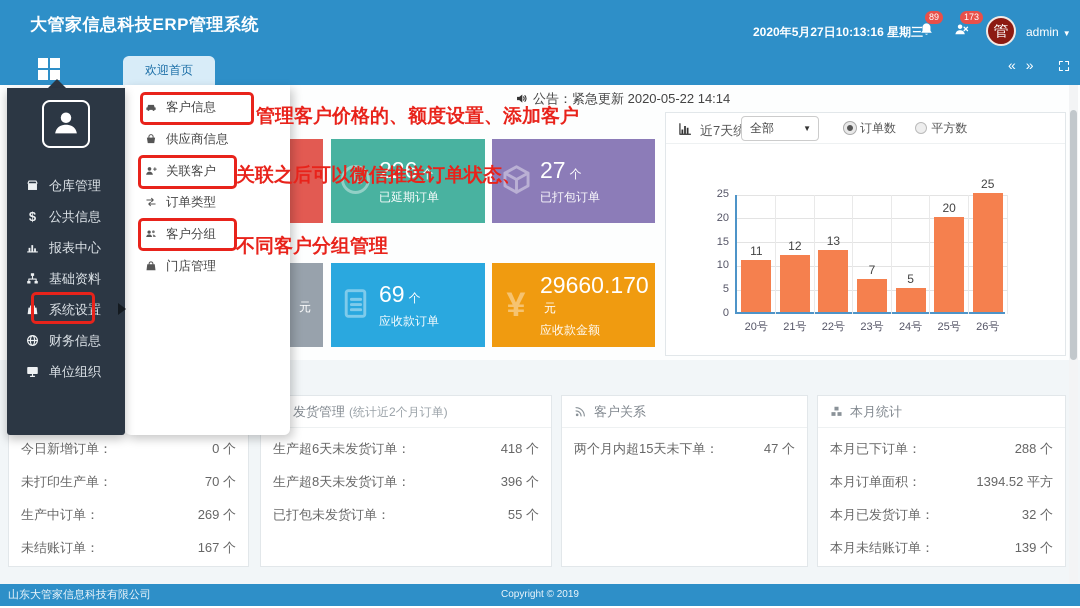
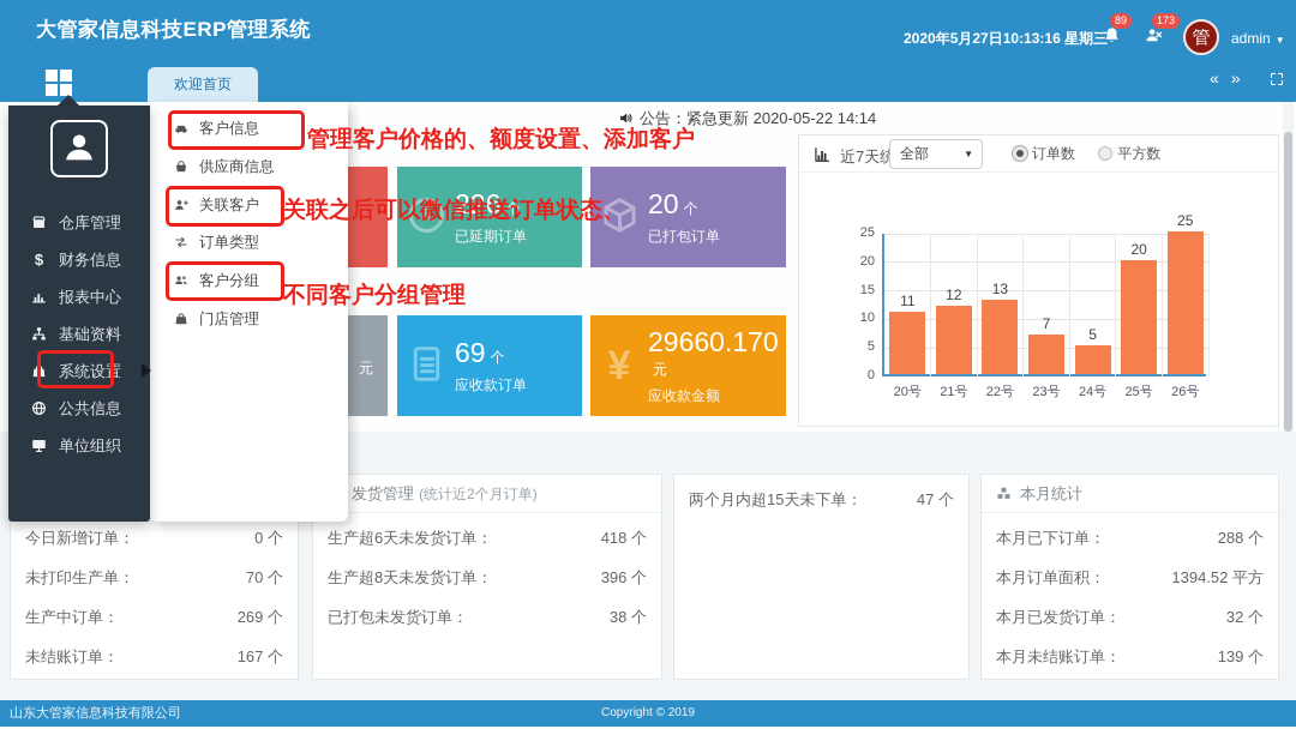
  大管家信息科技ERP管理系统
  2020年5月27日10:13:16 星期三
  89
  173
  管
  admin ▼
  欢迎首页
  «»
  公告：紧急更新 2020-05-22 14:14
  226 个
  已延期订单
- 27 个
+ 20 个
  已打包订单
  元
  69 个
  应收款订单
  ¥
  29660.170元
  应收款金额
  近7天统
  全部
  ▼
  订单数 平方数
  0
  5
  10
  15
  20
  25
  11
  20号
  12
  21号
  13
  22号
  7
  23号
  5
  24号
  20
  25号
  25
  26号
  今日新增订单：
  0 个
  未打印生产单：
  70 个
  生产中订单：
  269 个
  未结账订单：
  167 个
  发货管理 (统计近2个月订单)
  生产超6天未发货订单：
  418 个
  生产超8天未发货订单：
  396 个
  已打包未发货订单：
- 55 个
+ 38 个
- 客户关系
  两个月内超15天未下单：
  47 个
  本月统计
  本月已下订单：
  288 个
  本月订单面积：
  1394.52 平方
  本月已发货订单：
  32 个
  本月未结账订单：
  139 个
  山东大管家信息科技有限公司
  Copyright © 2019
  仓库管理
  $
- 公共信息
+ 财务信息
  报表中心
  基础资料
  系统设置
- 财务信息
+ 公共信息
  单位组织
  客户信息
  供应商信息
  关联客户
  订单类型
  客户分组
  门店管理
  管理客户价格的、额度设置、添加客户
  关联之后可以微信推送订单状态、
  不同客户分组管理
